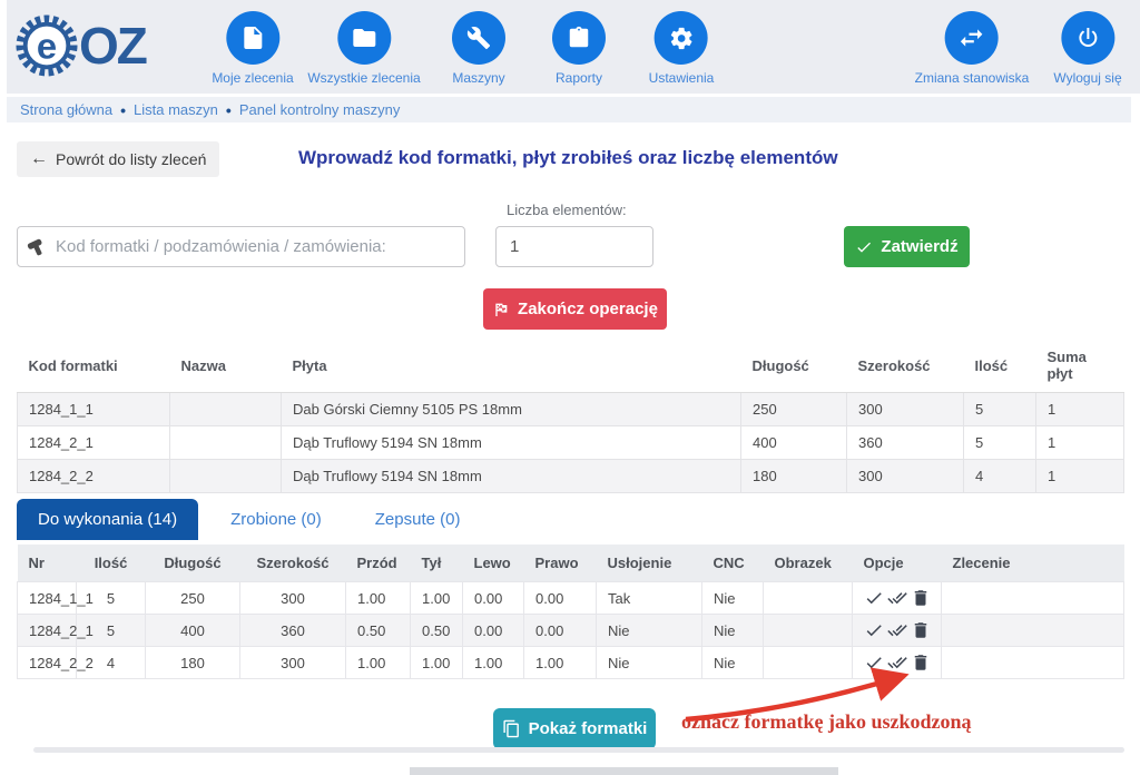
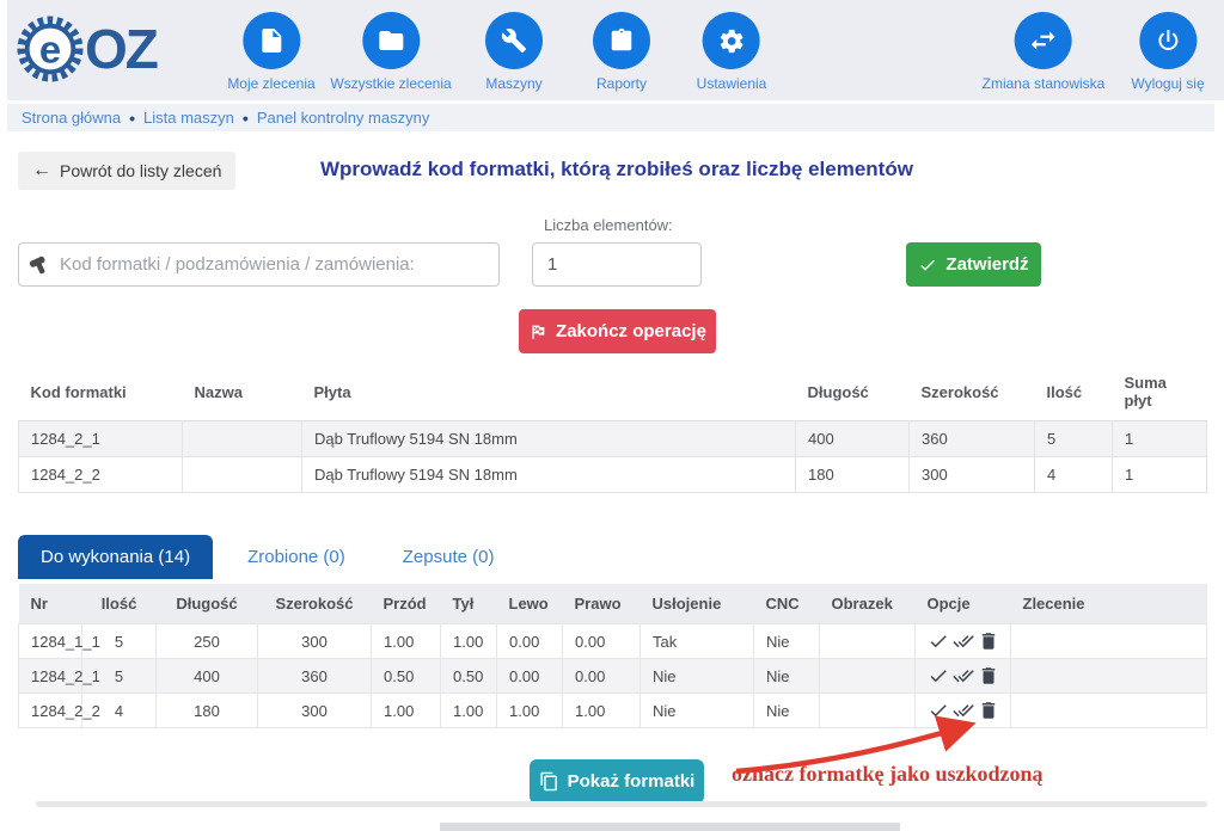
  e
  OZ
  Moje zlecenia
  Wszystkie zlecenia
  Maszyny
  Raporty
  Ustawienia
  Zmiana stanowiska
  Wyloguj się
  Strona główna
  •
  Lista maszyn
  •
  Panel kontrolny maszyny
  ←
  Powrót do listy zleceń
- Wprowadź kod formatki, płyt zrobiłeś oraz liczbę elementów
+ Wprowadź kod formatki, którą zrobiłeś oraz liczbę elementów
  Liczba elementów:
  Kod formatki / podzamówienia / zamówienia:
  1
  Zatwierdź
  Zakończ operację
  Kod formatki	Nazwa	Płyta	Długość	Szerokość	Ilość	Suma płyt
- 1284_1_1		Dab Górski Ciemny 5105 PS 18mm	250	300	5	1
  1284_2_1		Dąb Truflowy 5194 SN 18mm	400	360	5	1
  1284_2_2		Dąb Truflowy 5194 SN 18mm	180	300	4	1
  Do wykonania (14)
  Zrobione (0)
  Zepsute (0)
  Nr	Ilość	Długość	Szerokość	Przód	Tył	Lewo	Prawo	Usłojenie	CNC	Obrazek	Opcje	Zlecenie
  1284_1_1	5	250	300	1.00	1.00	0.00	0.00	Tak	Nie
  1284_2_1	5	400	360	0.50	0.50	0.00	0.00	Nie	Nie
  1284_2_2	4	180	300	1.00	1.00	1.00	1.00	Nie	Nie
  Pokaż formatki
  znacz formatkę jako uszkodzoną
